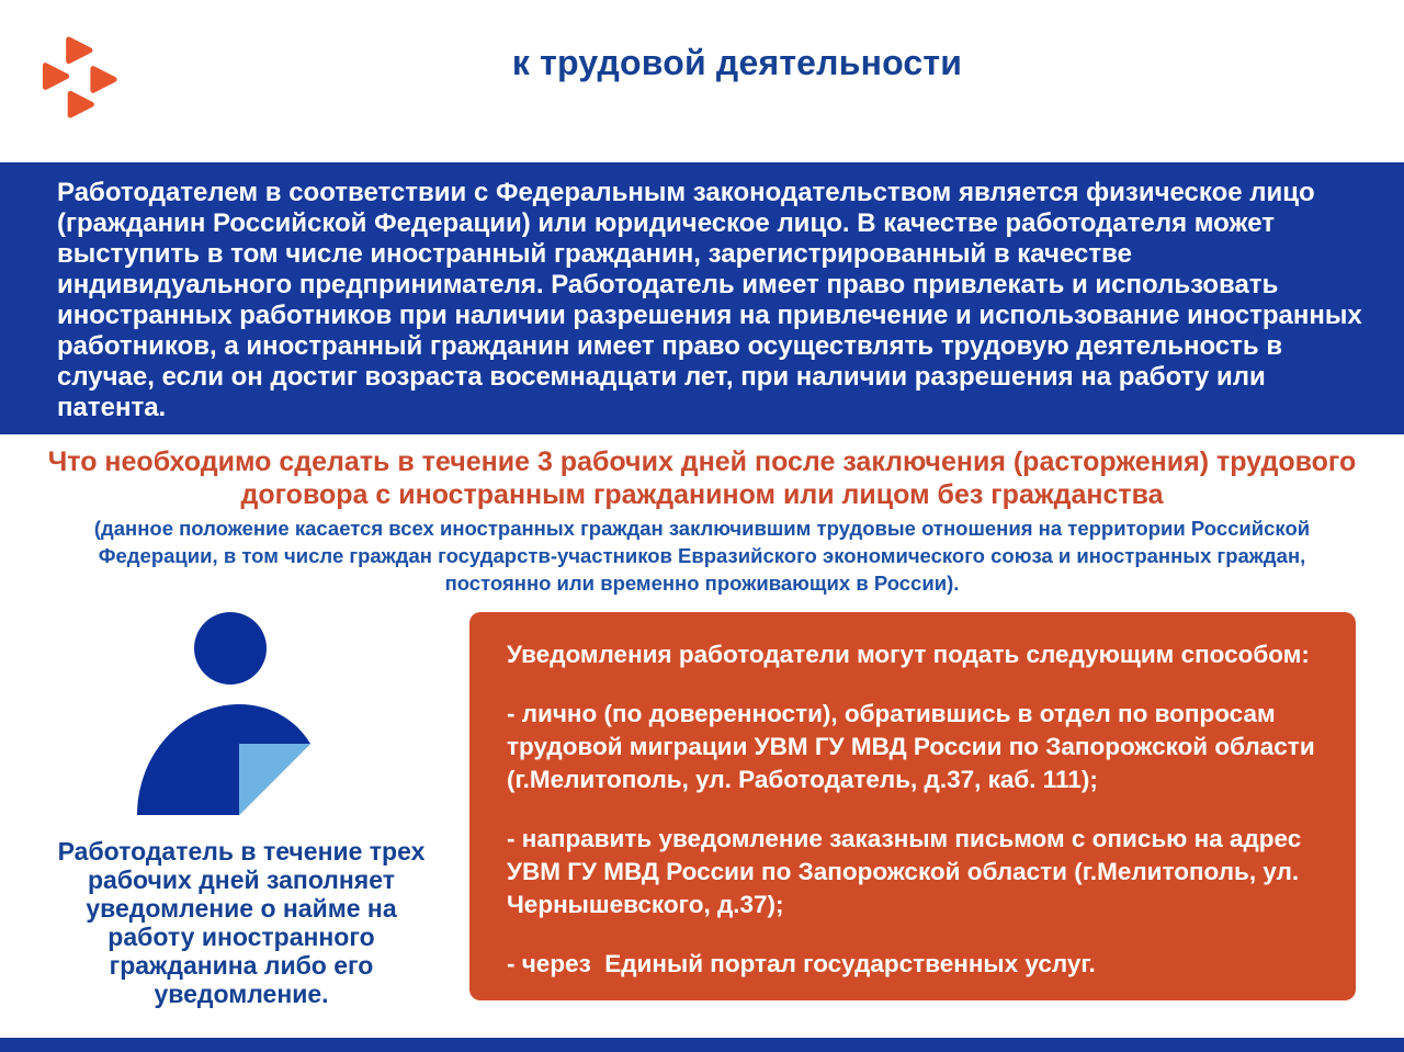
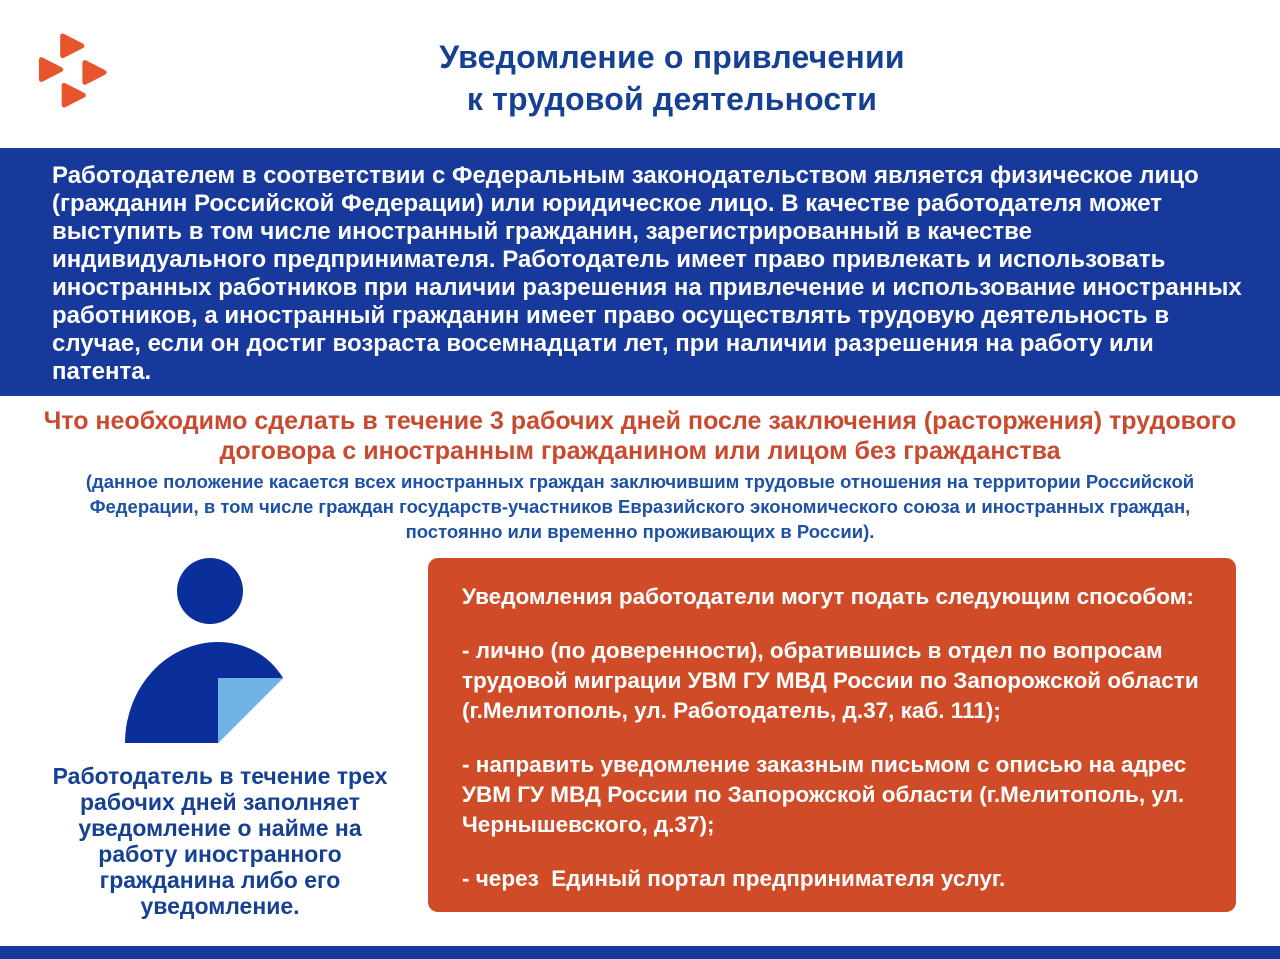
+ Уведомление о привлечении
  к трудовой деятельности
  Работодателем в соответствии с Федеральным законодательством является физическое лицо (гражданин Российской Федерации) или юридическое лицо. В качестве работодателя может выступить в том числе иностранный гражданин, зарегистрированный в качестве индивидуального предпринимателя. Работодатель имеет право привлекать и использовать иностранных работников при наличии разрешения на привлечение и использование иностранных работников, а иностранный гражданин имеет право осуществлять трудовую деятельность в случае, если он достиг возраста восемнадцати лет, при наличии разрешения на работу или патента.
  Что необходимо сделать в течение 3 рабочих дней после заключения (расторжения) трудового договора с иностранным гражданином или лицом без гражданства
  (данное положение касается всех иностранных граждан заключившим трудовые отношения на территории Российской Федерации, в том числе граждан государств-участников Евразийского экономического союза и иностранных граждан, постоянно или временно проживающих в России).
  Работодатель в течение трех рабочих дней заполняет уведомление о найме на работу иностранного гражданина либо его уведомление.
  Уведомления работодатели могут подать следующим способом:
  - лично (по доверенности), обратившись в отдел по вопросам трудовой миграции УВМ ГУ МВД России по Запорожской области (г.Мелитополь, ул. Работодатель, д.37, каб. 111);
  - направить уведомление заказным письмом с описью на адрес УВМ ГУ МВД России по Запорожской области (г.Мелитополь, ул. Чернышевского, д.37);
- - через Единый портал государственных услуг.
+ - через Единый портал предпринимателя услуг.
